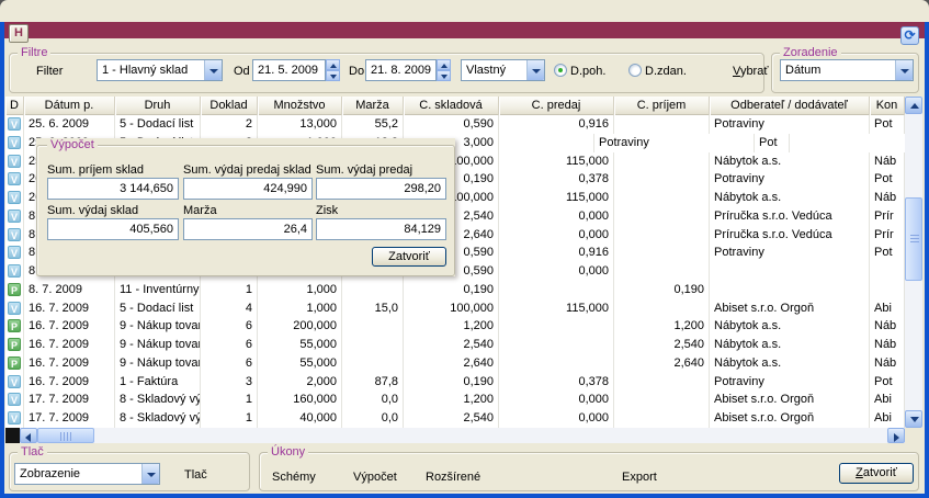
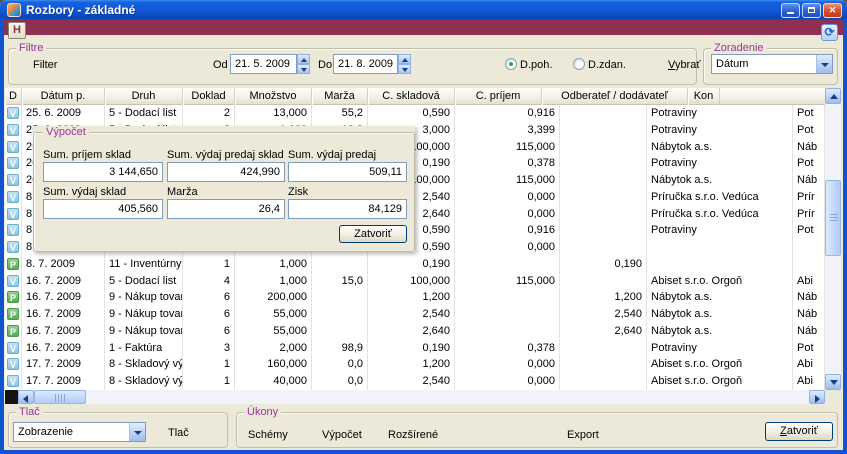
+ Rozbory - základné
+ ✕
  H
  ⟳
  Filtre
  Filter
- 1 - Hlavný sklad
  Od
  21. 5. 2009
  Do
  21. 8. 2009
- Vlastný
  D.poh.
  D.zdan.
  Vybrať
  Zoradenie
  Dátum
  D
  Dátum p.
  Druh
  Doklad
  Množstvo
  Marža
  C. skladová
- C. predaj
  C. príjem
  Odberateľ / dodávateľ
  Kon
  V
  25. 6. 2009
  5 - Dodací list
  2
  13,000
  55,2
  0,590
  0,916
  Potraviny
  Pot
  V
  3,000
+ 3,399
  Potraviny
  Pot
  V
  00,000
  115,000
  Nábytok a.s.
  Náb
  V
  0,190
  0,378
  Potraviny
  Pot
  V
  00,000
  115,000
  Nábytok a.s.
  Náb
  V
  2,540
  0,000
  Príručka s.r.o. Vedúca
  Prír
  V
  2,640
  0,000
  Príručka s.r.o. Vedúca
  Prír
  V
  0,590
  0,916
  Potraviny
  Pot
  V
  0,590
  0,000
  P
  8. 7. 2009
  11 - Inventúrny
  1
  1,000
  0,190
  0,190
  V
  16. 7. 2009
  5 - Dodací list
  4
  1,000
  15,0
  100,000
  115,000
  Abiset s.r.o. Orgoň
  Abi
  P
  16. 7. 2009
  9 - Nákup tovar
  6
  200,000
  1,200
  1,200
  Nábytok a.s.
  Náb
  P
  16. 7. 2009
  9 - Nákup tovar
  6
  55,000
  2,540
  2,540
  Nábytok a.s.
  Náb
  P
  16. 7. 2009
  9 - Nákup tovar
  6
  55,000
  2,640
  2,640
  Nábytok a.s.
  Náb
  V
  16. 7. 2009
  1 - Faktúra
  3
  2,000
- 87,8
+ 98,9
  0,190
  0,378
  Potraviny
  Pot
  V
  17. 7. 2009
  8 - Skladový vý
  1
  160,000
  0,0
  1,200
  0,000
  Abiset s.r.o. Orgoň
  Abi
  V
  17. 7. 2009
  8 - Skladový vý
  1
  40,000
  0,0
  2,540
  0,000
  Abiset s.r.o. Orgoň
  Abi
  Tlač
  Zobrazenie
  Tlač
  Úkony
  Schémy
  Výpočet
  Rozšírené
  Export
  Zatvoriť
  Výpočet
  Sum. príjem sklad
  3 144,650
  Sum. výdaj predaj sklad
  424,990
  Sum. výdaj predaj
- 298,20
+ 509,11
  Sum. výdaj sklad
  405,560
  Marža
  26,4
  Zisk
  84,129
  Zatvoriť
